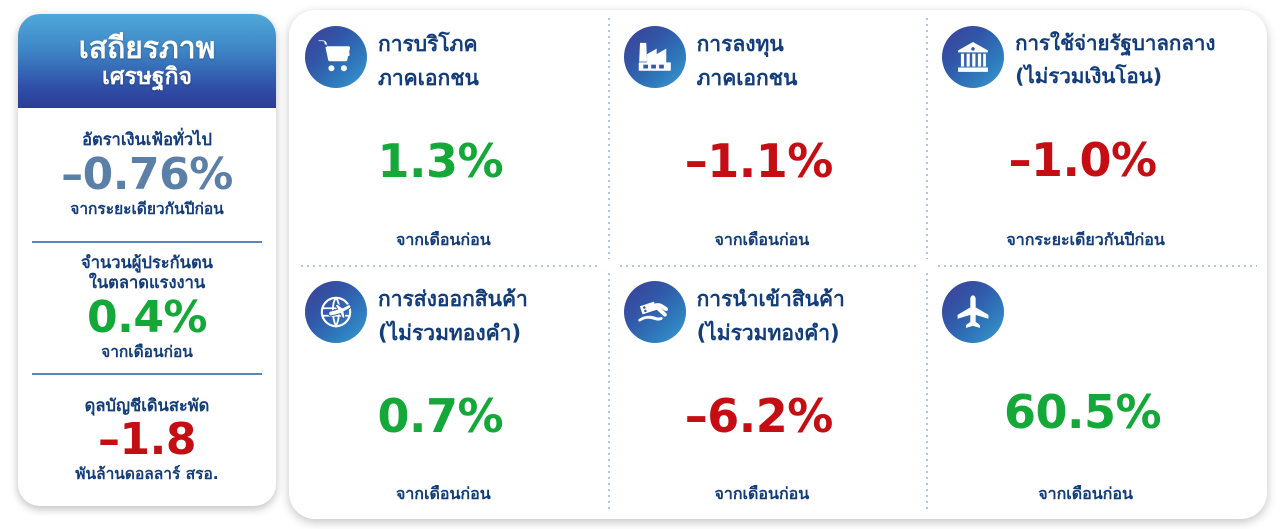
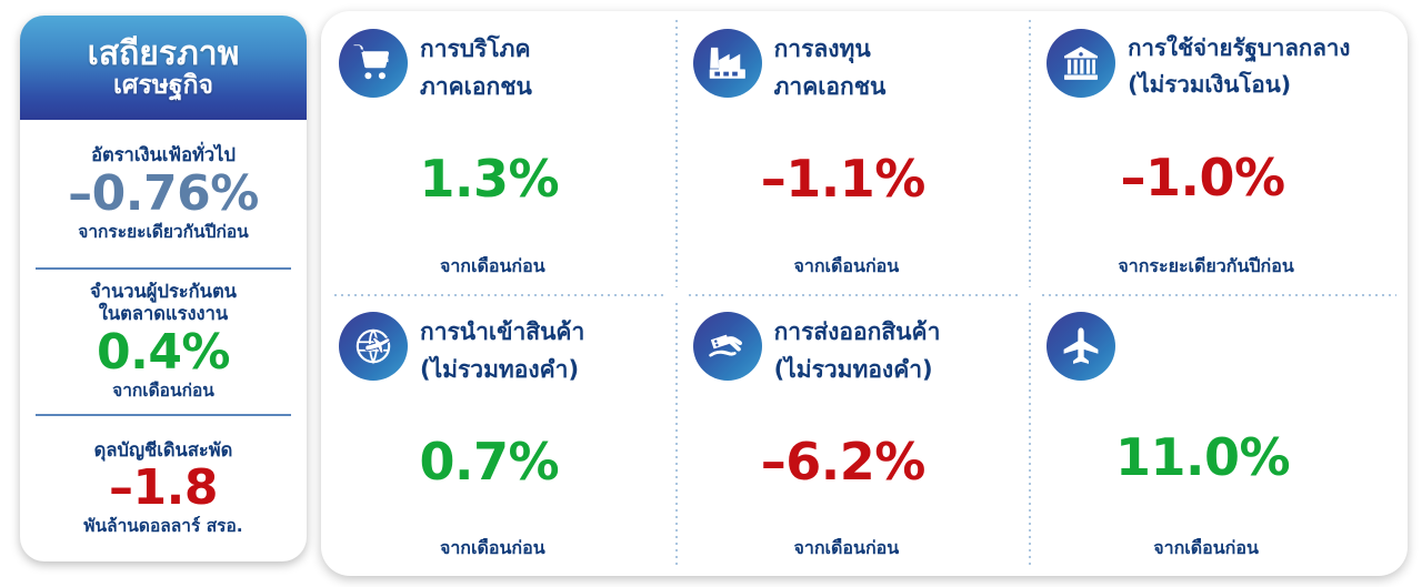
  เสถียรภาพ
  เศรษฐกิจ
  อัตราเงินเฟ้อทั่วไป
  –0.76%
  จากระยะเดียวกันปีก่อน
  จำนวนผู้ประกันตน
  ในตลาดแรงงาน
  0.4%
  จากเดือนก่อน
  ดุลบัญชีเดินสะพัด
  –1.8
  พันล้านดอลลาร์ สรอ.
  การบริโภค
  ภาคเอกชน
  1.3%
  จากเดือนก่อน
  การลงทุน
  ภาคเอกชน
  –1.1%
  จากเดือนก่อน
  การใช้จ่ายรัฐบาลกลาง
  (ไม่รวมเงินโอน)
  –1.0%
  จากระยะเดียวกันปีก่อน
- การส่งออกสินค้า
+ การนำเข้าสินค้า
  (ไม่รวมทองคำ)
  0.7%
  จากเดือนก่อน
- การนำเข้าสินค้า
+ การส่งออกสินค้า
  (ไม่รวมทองคำ)
  –6.2%
  จากเดือนก่อน
- 60.5%
+ 11.0%
  จากเดือนก่อน
